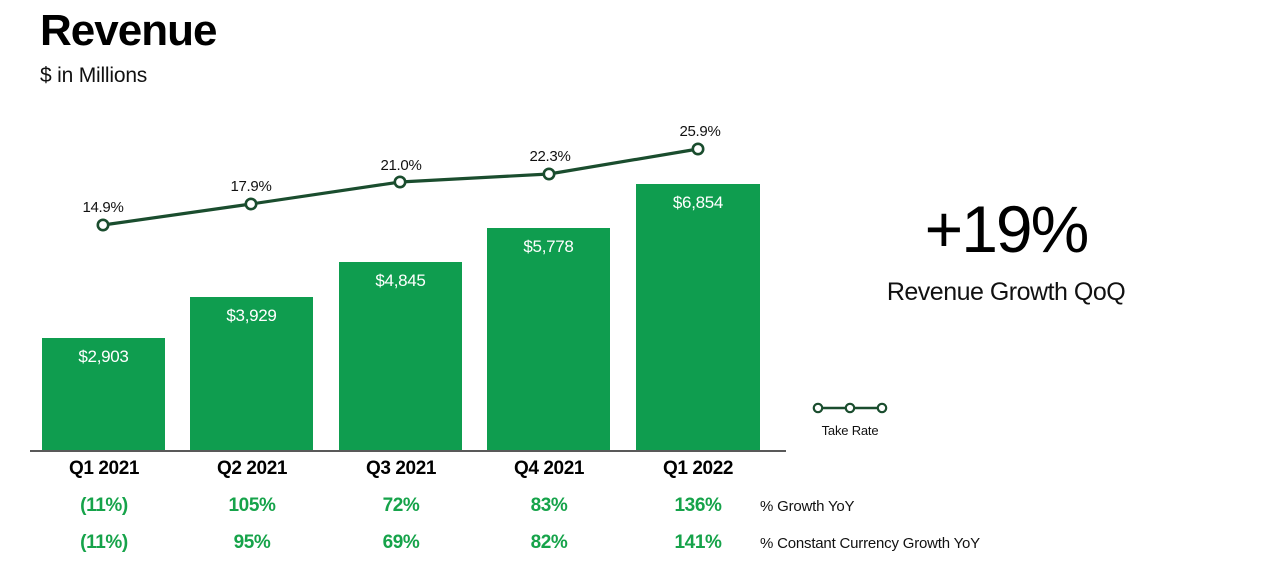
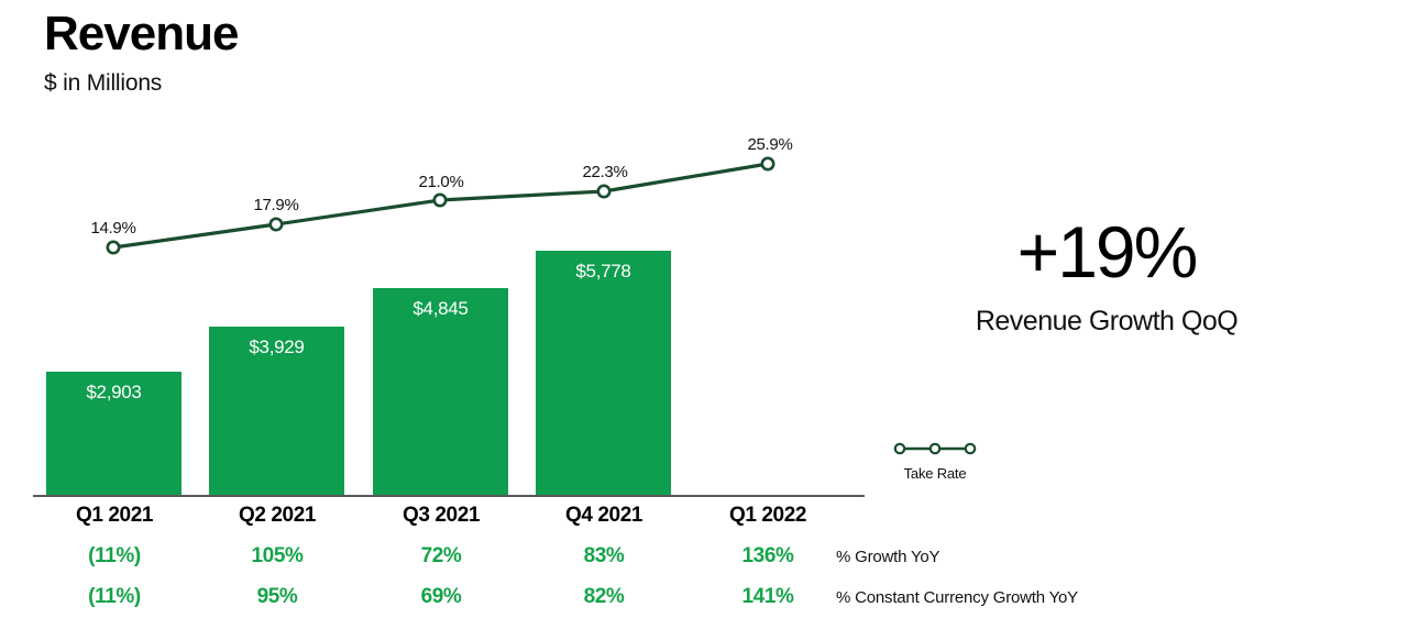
  Revenue
  $ in Millions
  $2,903
  $3,929
  $4,845
  $5,778
- $6,854
  14.9%
  17.9%
  21.0%
  22.3%
  25.9%
  Take Rate
  +19%
  Revenue Growth QoQ
  Q1 2021
  Q2 2021
  Q3 2021
  Q4 2021
  Q1 2022
  (11%)
  105%
  72%
  83%
  136%
  % Growth YoY
  (11%)
  95%
  69%
  82%
  141%
  % Constant Currency Growth YoY
